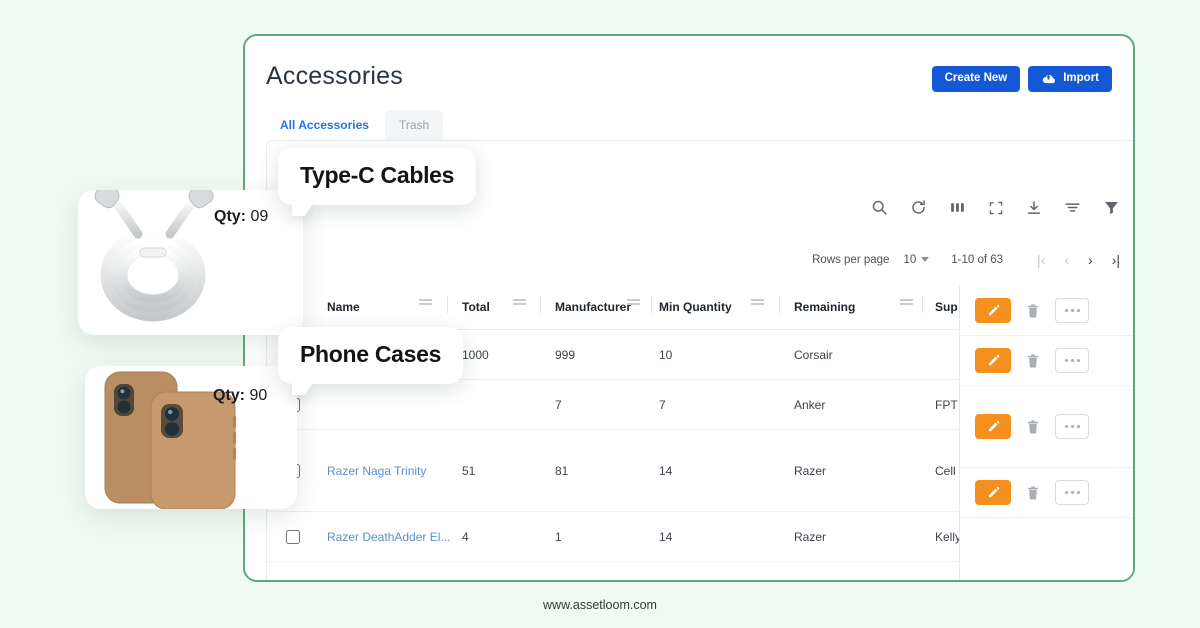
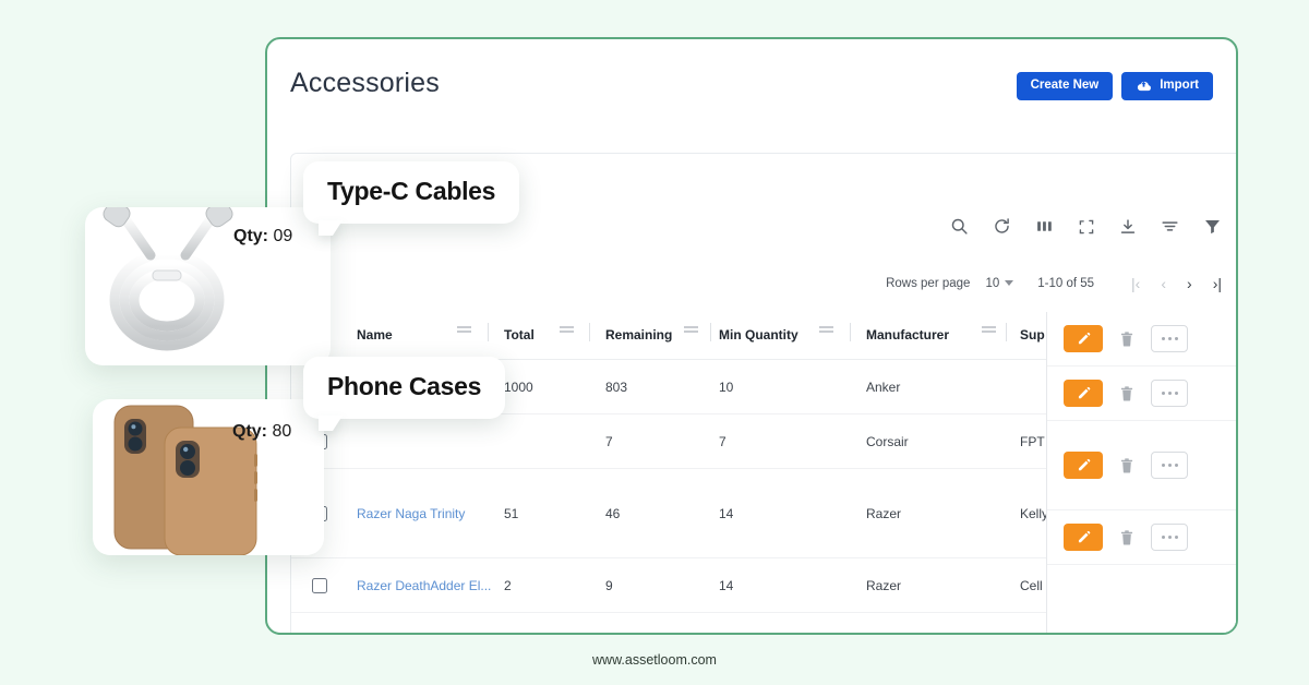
  Accessories
  Create New
  Import
- All Accessories
- Trash
  Rows per page
  10
- 1-10 of 63
+ 1-10 of 55
  |‹
  ‹
  ›
  ›|
  Name
  Total
- Manufacturer
+ Remaining
  Min Quantity
- Remaining
+ Manufacturer
  Sup
  1000
- 999
+ 803
  10
- Corsair
+ Anker
  7
  7
- Anker
+ Corsair
  FPT
  Razer Naga Trinity
  51
- 81
+ 46
  14
  Razer
- Cell
+ Kelly
  Razer DeathAdder El...
- 4
+ 2
- 1
+ 9
  14
  Razer
- Kelly
+ Cell
  Qty: 09
- Qty: 90
+ Qty: 80
  Type-C Cables
  Phone Cases
  www.assetloom.com
